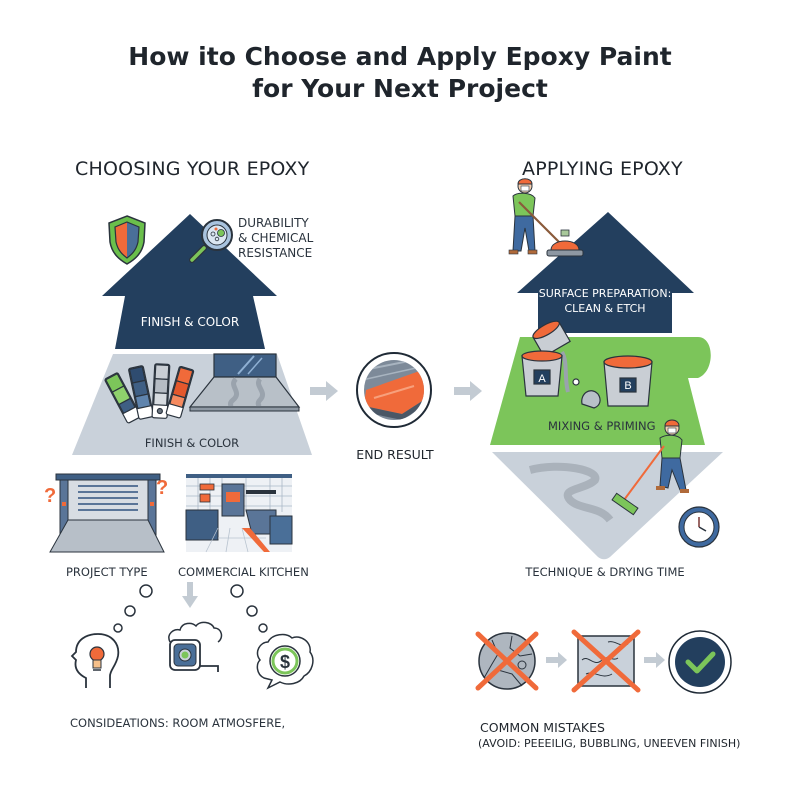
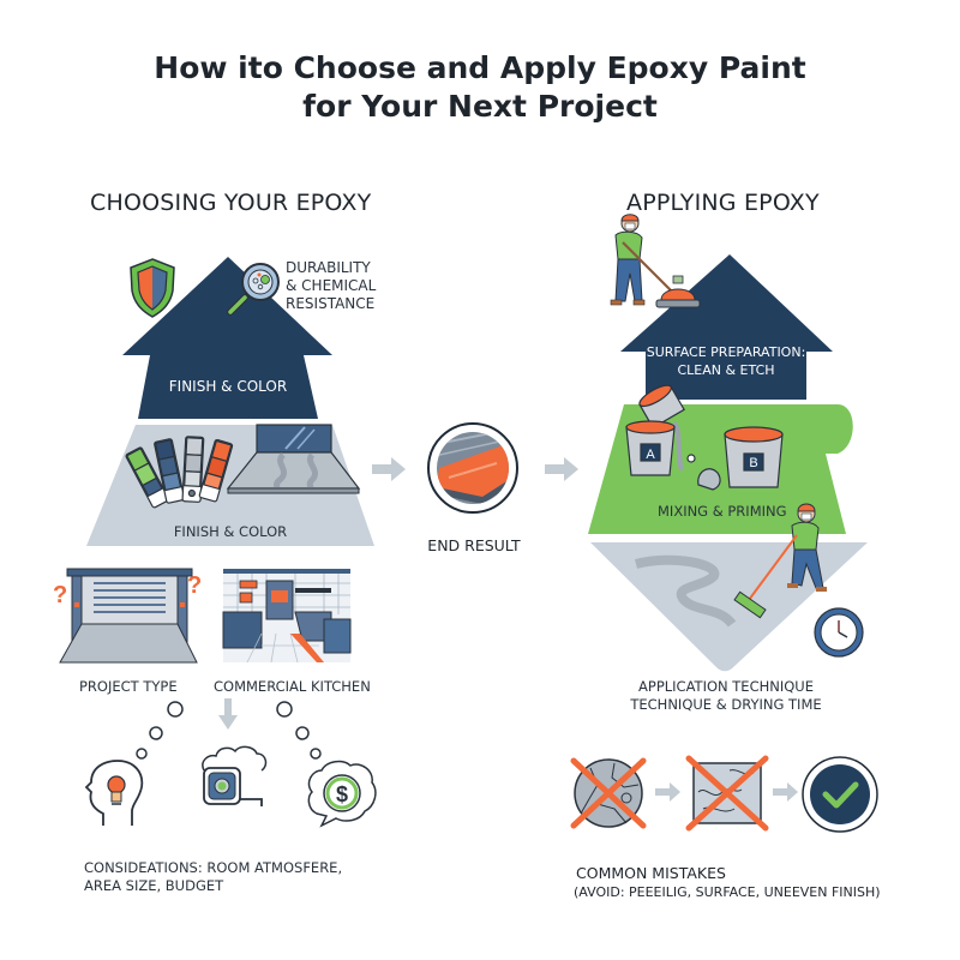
  How ito Choose and Apply Epoxy Paint
  for Your Next Project
  CHOOSING YOUR EPOXY
  FINISH & COLOR
  DURABILITY
  & CHEMICAL
  RESISTANCE
  FINISH & COLOR
  ?
  ?
  PROJECT TYPE
  COMMERCIAL KITCHEN
  $
  CONSIDEATIONS: ROOM ATMOSFERE,
+ AREA SIZE, BUDGET
  END RESULT
  APPLYING EPOXY
  SURFACE PREPARATION:
  CLEAN & ETCH
  A
  B
  MIXING & PRIMING
+ APPLICATION TECHNIQUE
  TECHNIQUE & DRYING TIME
  COMMON MISTAKES
- (AVOID: PEEEILIG, BUBBLING, UNEEVEN FINISH)
+ (AVOID: PEEEILIG, SURFACE, UNEEVEN FINISH)
